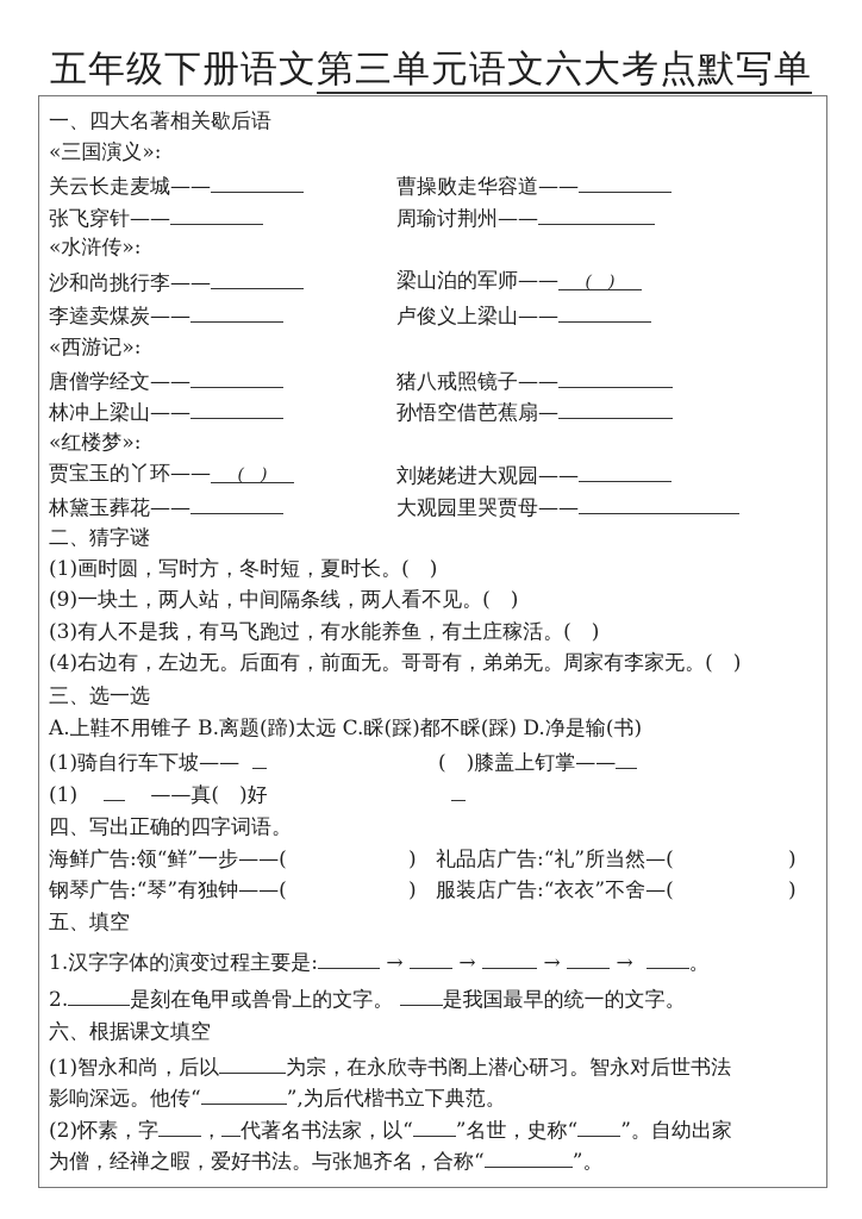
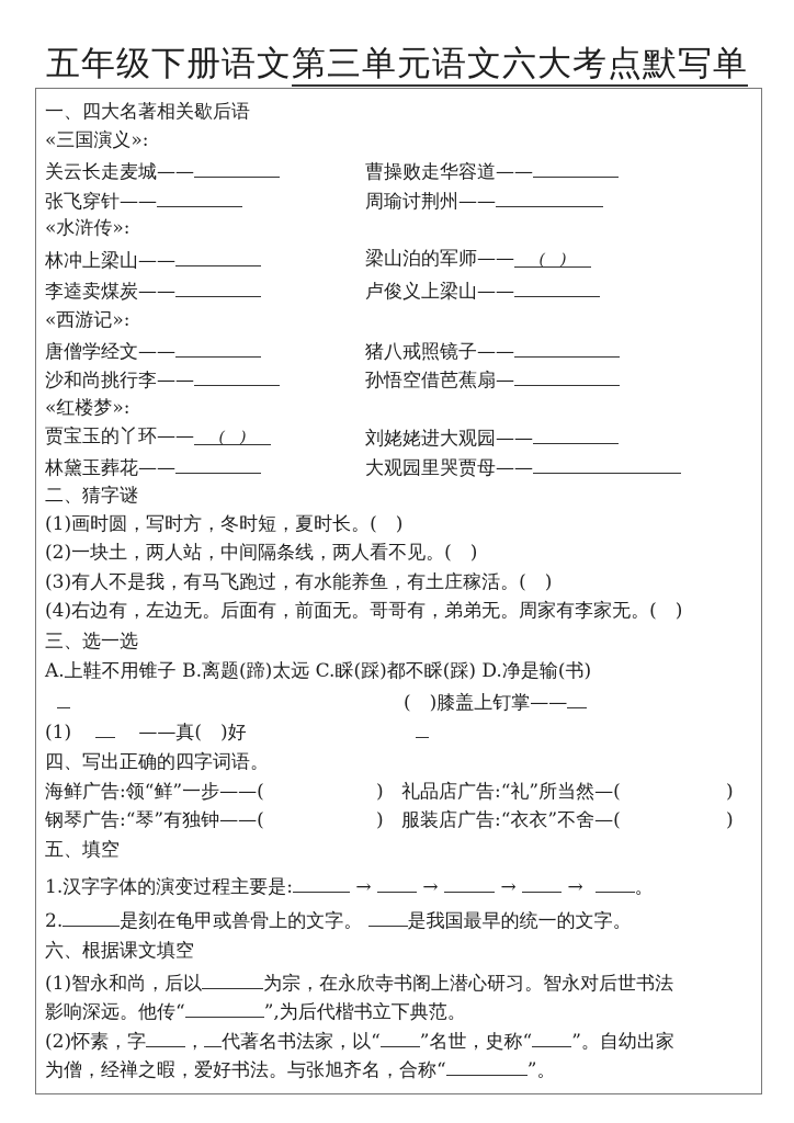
  五年级下册语文第三单元语文六大考点默写单
  一、四大名著相关歇后语
  «三国演义»:
  关云长走麦城——
  曹操败走华容道——
  张飞穿针——
  周瑜讨荆州——
  «水浒传»:
- 沙和尚挑行李——
+ 林冲上梁山——
  梁山泊的军师—— ( )
  李逵卖煤炭——
  卢俊义上梁山——
  «西游记»:
  唐僧学经文——
  猪八戒照镜子——
- 林冲上梁山——
+ 沙和尚挑行李——
  孙悟空借芭蕉扇—
  «红楼梦»:
  贾宝玉的丫环—— ( )
  刘姥姥进大观园——
  林黛玉葬花——
  大观园里哭贾母——
  二、猜字谜
  (1)画时圆，写时方，冬时短，夏时长。( )
- (9)一块土，两人站，中间隔条线，两人看不见。( )
+ (2)一块土，两人站，中间隔条线，两人看不见。( )
  (3)有人不是我，有马飞跑过，有水能养鱼，有土庄稼活。( )
  (4)右边有，左边无。后面有，前面无。哥哥有，弟弟无。周家有李家无。( )
  三、选一选
  A.上鞋不用锥子 B.离题(蹄)太远 C.睬(踩)都不睬(踩) D.净是输(书)
- (1)骑自行车下坡——
  ( )膝盖上钉掌——
  (1) ——真( )好
  四、写出正确的四字词语。
  海鲜广告:领“鲜”一步——(
  )
  礼品店广告:“礼”所当然—(
  )
  钢琴广告:“琴”有独钟——(
  )
  服装店广告:“衣衣”不舍—(
  )
  五、填空
  1.汉字字体的演变过程主要是: → → → → 。
  2. 是刻在龟甲或兽骨上的文字。 是我国最早的统一的文字。
  六、根据课文填空
  (1)智永和尚，后以 为宗，在永欣寺书阁上潜心研习。智永对后世书法
  影响深远。他传“ ”,为后代楷书立下典范。
  (2)怀素，字 ， 代著名书法家，以“ ”名世，史称“ ”。自幼出家
  为僧，经禅之暇，爱好书法。与张旭齐名，合称“ ”。
